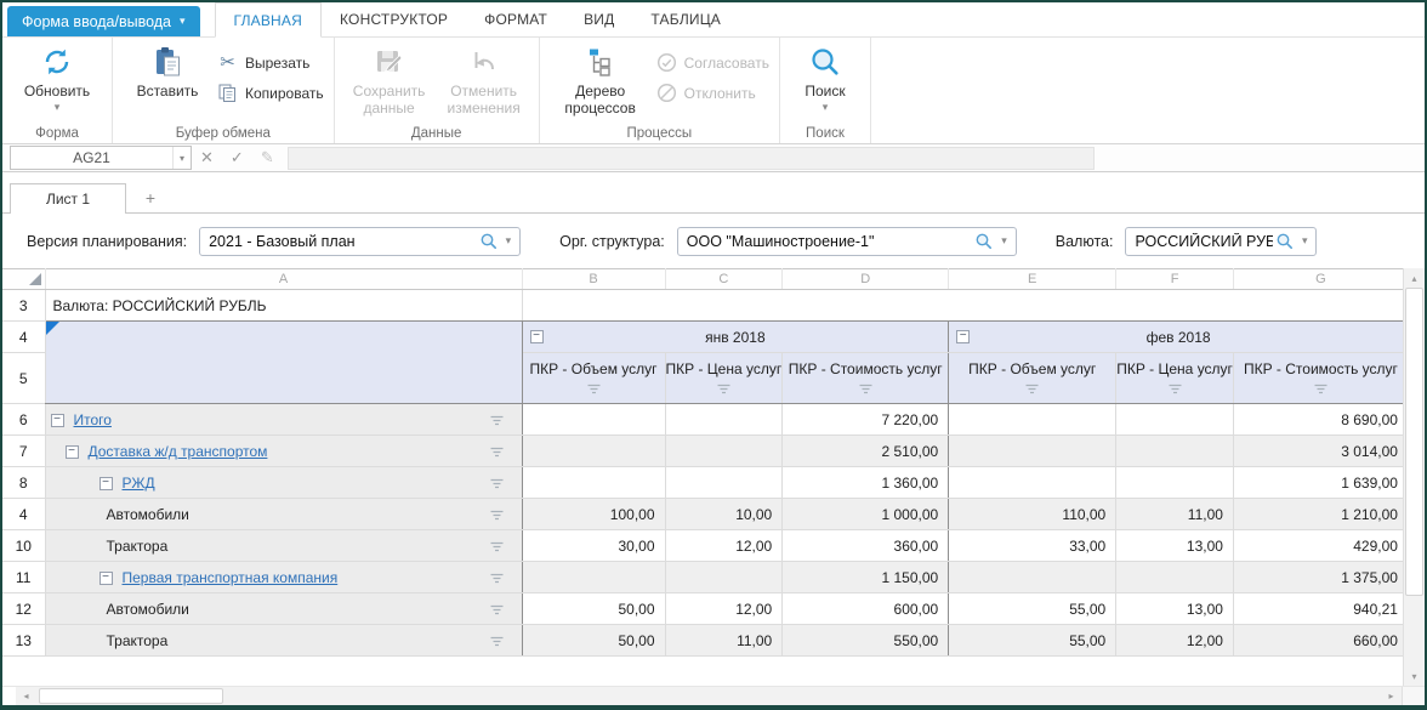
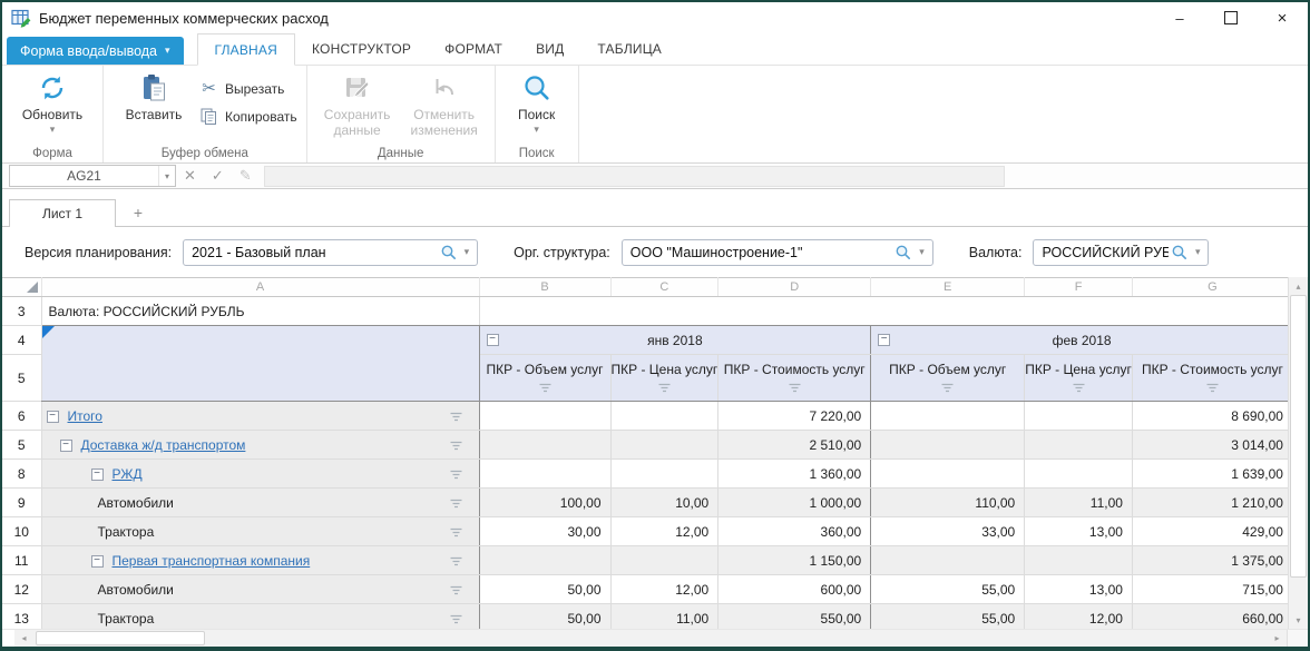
+ Бюджет переменных коммерческих расход
+ –
+ ×
  Форма ввода/вывода
  ▾
  ГЛАВНАЯ
  КОНСТРУКТОР
  ФОРМАТ
  ВИД
  ТАБЛИЦА
  Обновить
  ▾
  Форма
  Вставить
  ✂
  Вырезать
  Копировать
  Буфер обмена
  Сохранить данные
  Отменить изменения
  Данные
- Дерево процессов
- Согласовать
- Отклонить
- Процессы
  Поиск
  ▾
  Поиск
  AG21
  ▾
  ✕
  ✓
  ✎
  Лист 1
  +
  Версия планирования:
  2021 - Базовый план
  ▾
  Орг. структура:
  ООО "Машиностроение-1"
  ▾
  Валюта:
  РОССИЙСКИЙ РУБ
  ▾
  	A	B	C	D	E	F	G
  3	Валюта: РОССИЙСКИЙ РУБЛЬ
  4		− янв 2018	− фев 2018
  5	ПКР - Объем услуг	ПКР - Цена услуг	ПКР - Стоимость услуг	ПКР - Объем услуг	ПКР - Цена услуг	ПКР - Стоимость услуг
  6	− Итого			7 220,00			8 690,00
- 7	− Доставка ж/д транспортом			2 510,00			3 014,00
+ 5	− Доставка ж/д транспортом			2 510,00			3 014,00
  8	− РЖД			1 360,00			1 639,00
- 4	Автомобили	100,00	10,00	1 000,00	110,00	11,00	1 210,00
+ 9	Автомобили	100,00	10,00	1 000,00	110,00	11,00	1 210,00
  10	Трактора	30,00	12,00	360,00	33,00	13,00	429,00
  11	− Первая транспортная компания			1 150,00			1 375,00
- 12	Автомобили	50,00	12,00	600,00	55,00	13,00	940,21
+ 12	Автомобили	50,00	12,00	600,00	55,00	13,00	715,00
  13	Трактора	50,00	11,00	550,00	55,00	12,00	660,00
  ▴
  ▾
  ◂
  ▸
